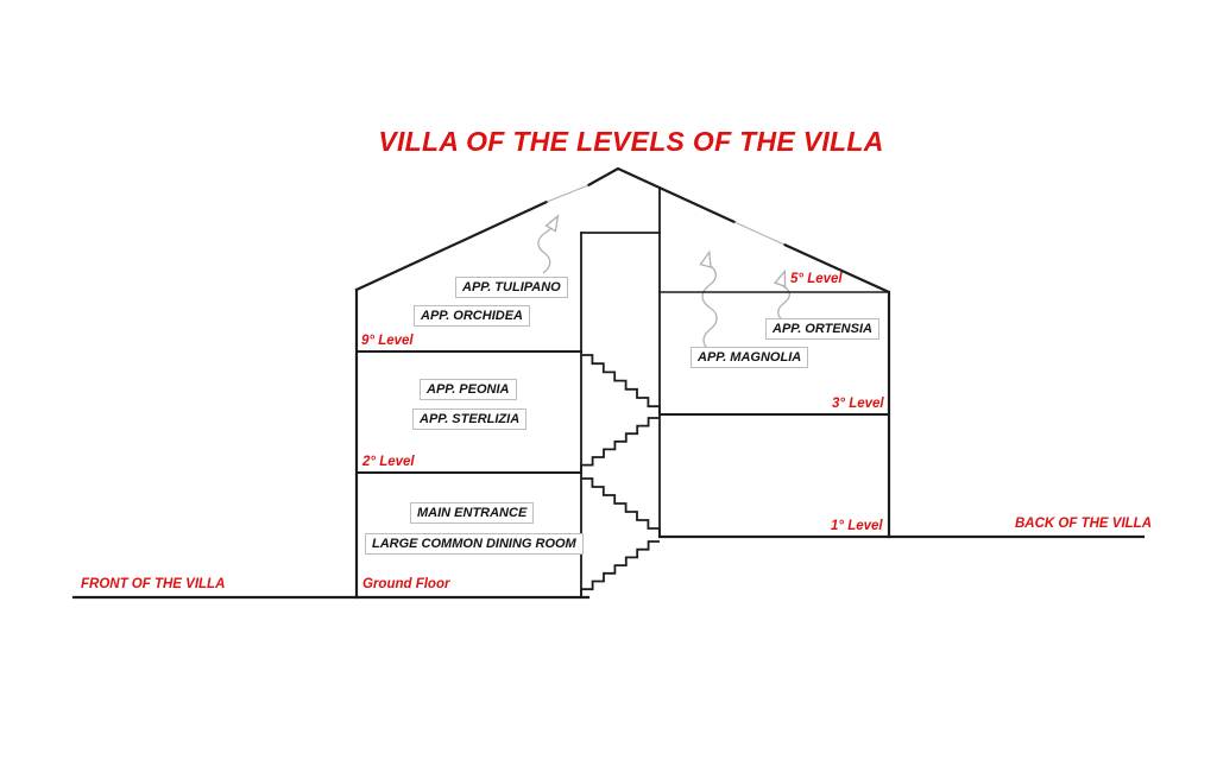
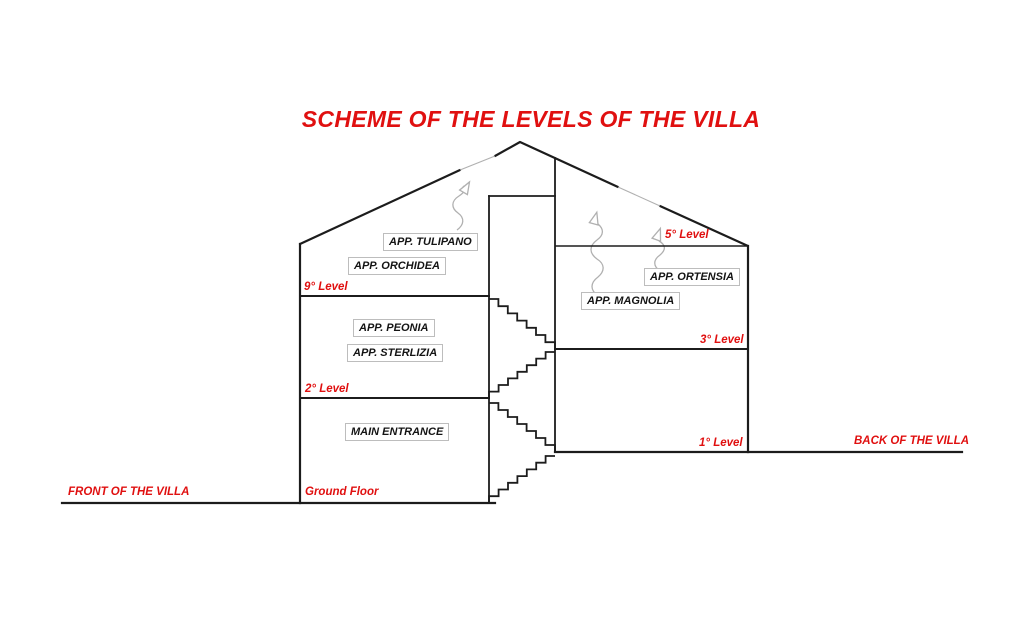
- VILLA OF THE LEVELS OF THE VILLA
+ SCHEME OF THE LEVELS OF THE VILLA
  APP. TULIPANO
  APP. ORCHIDEA
  APP. PEONIA
  APP. STERLIZIA
  MAIN ENTRANCE
- LARGE COMMON DINING ROOM
  APP. ORTENSIA
  APP. MAGNOLIA
  9° Level
  2° Level
  Ground Floor
  5° Level
  3° Level
  1° Level
  FRONT OF THE VILLA
  BACK OF THE VILLA
